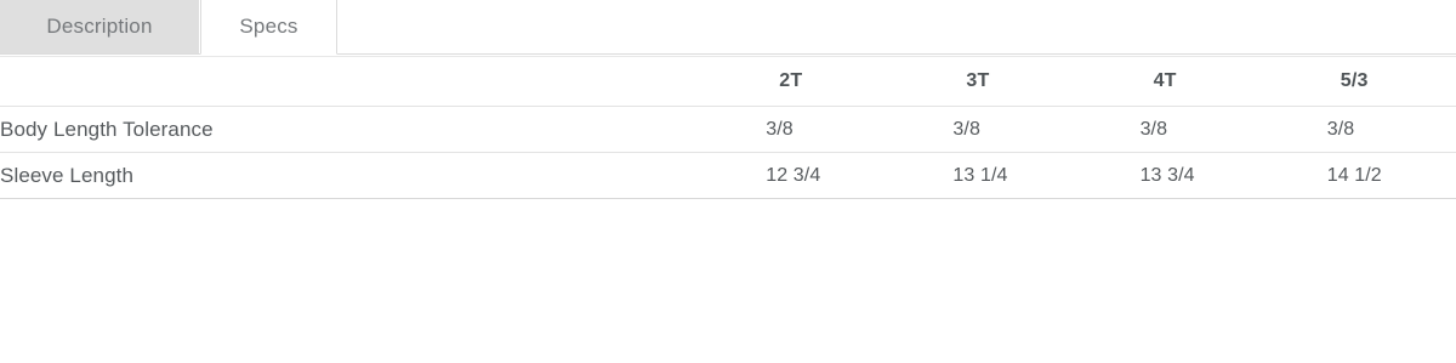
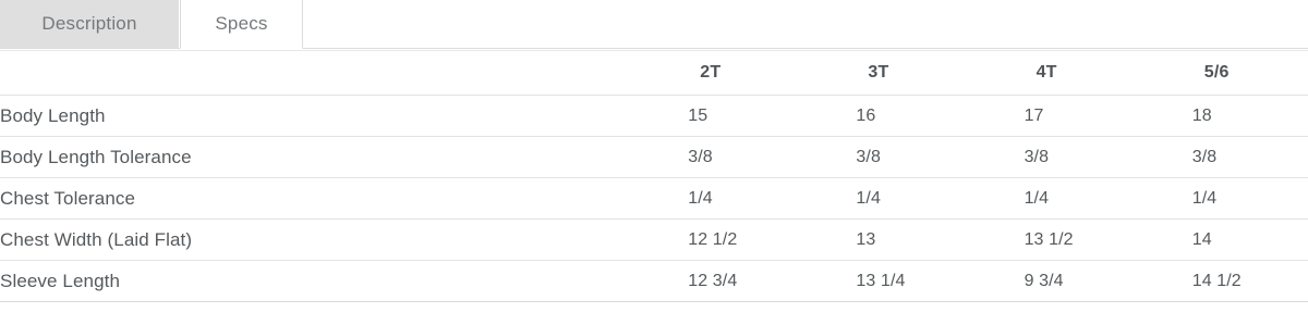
  Description
  Specs
- 	2T	3T	4T	5/3
+ 	2T	3T	4T	5/6
+ Body Length	15	16	17	18
  Body Length Tolerance	3/8	3/8	3/8	3/8
+ Chest Tolerance	1/4	1/4	1/4	1/4
+ Chest Width (Laid Flat)	12 1/2	13	13 1/2	14
- Sleeve Length	12 3/4	13 1/4	13 3/4	14 1/2
+ Sleeve Length	12 3/4	13 1/4	9 3/4	14 1/2
